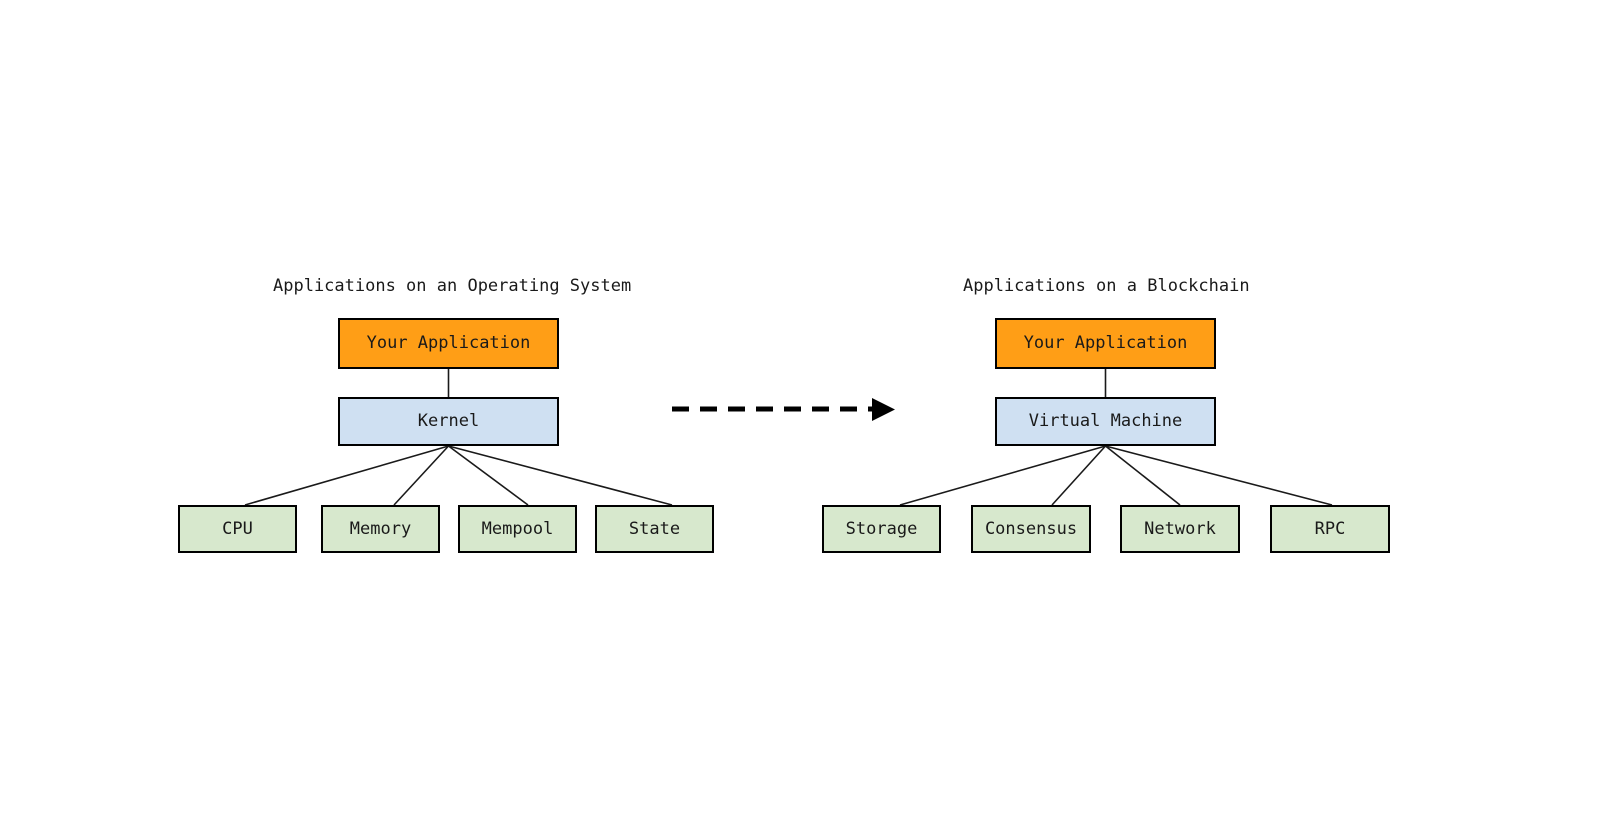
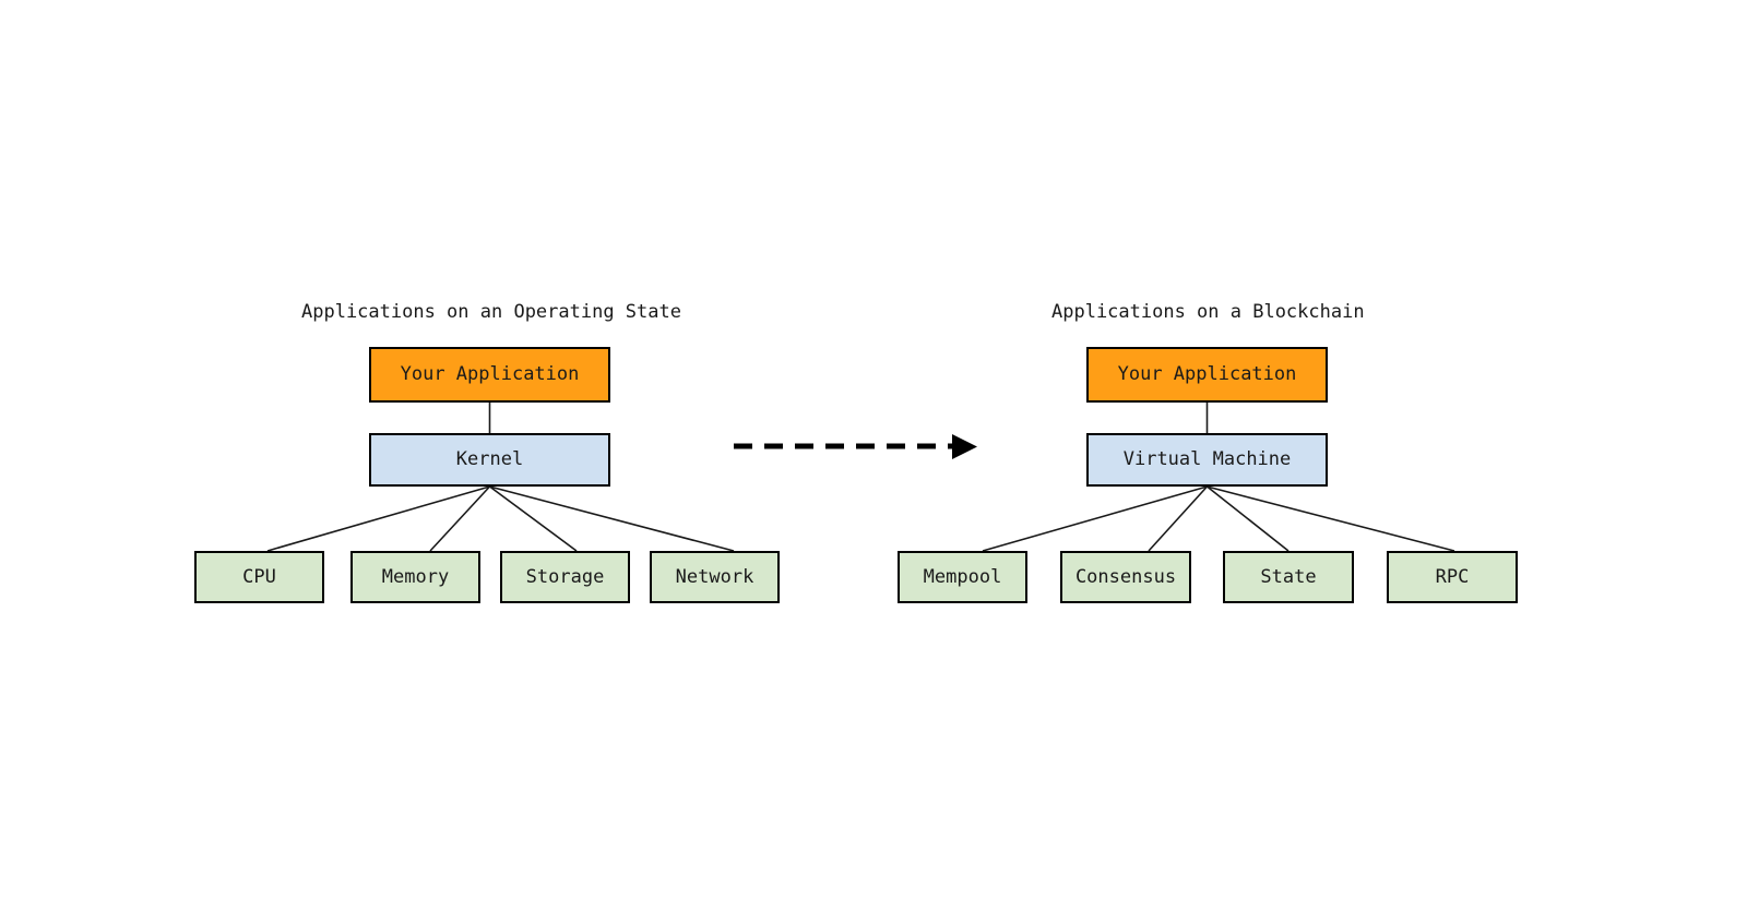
- Applications on an Operating System
+ Applications on an Operating State
  Your Application
  Kernel
  CPU
  Memory
- Mempool
+ Storage
- State
+ Network
  Applications on a Blockchain
  Your Application
  Virtual Machine
- Storage
+ Mempool
  Consensus
- Network
+ State
  RPC
